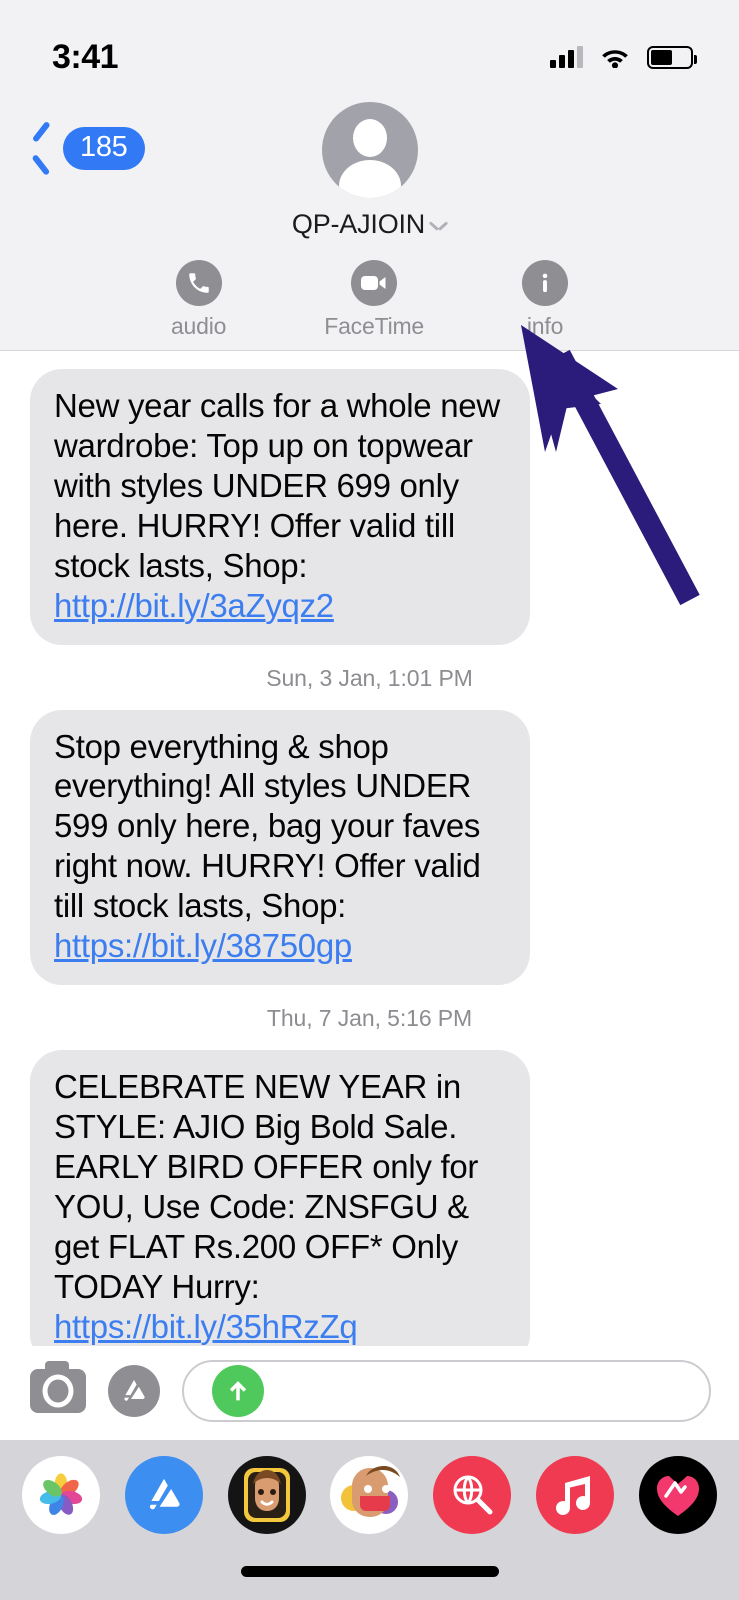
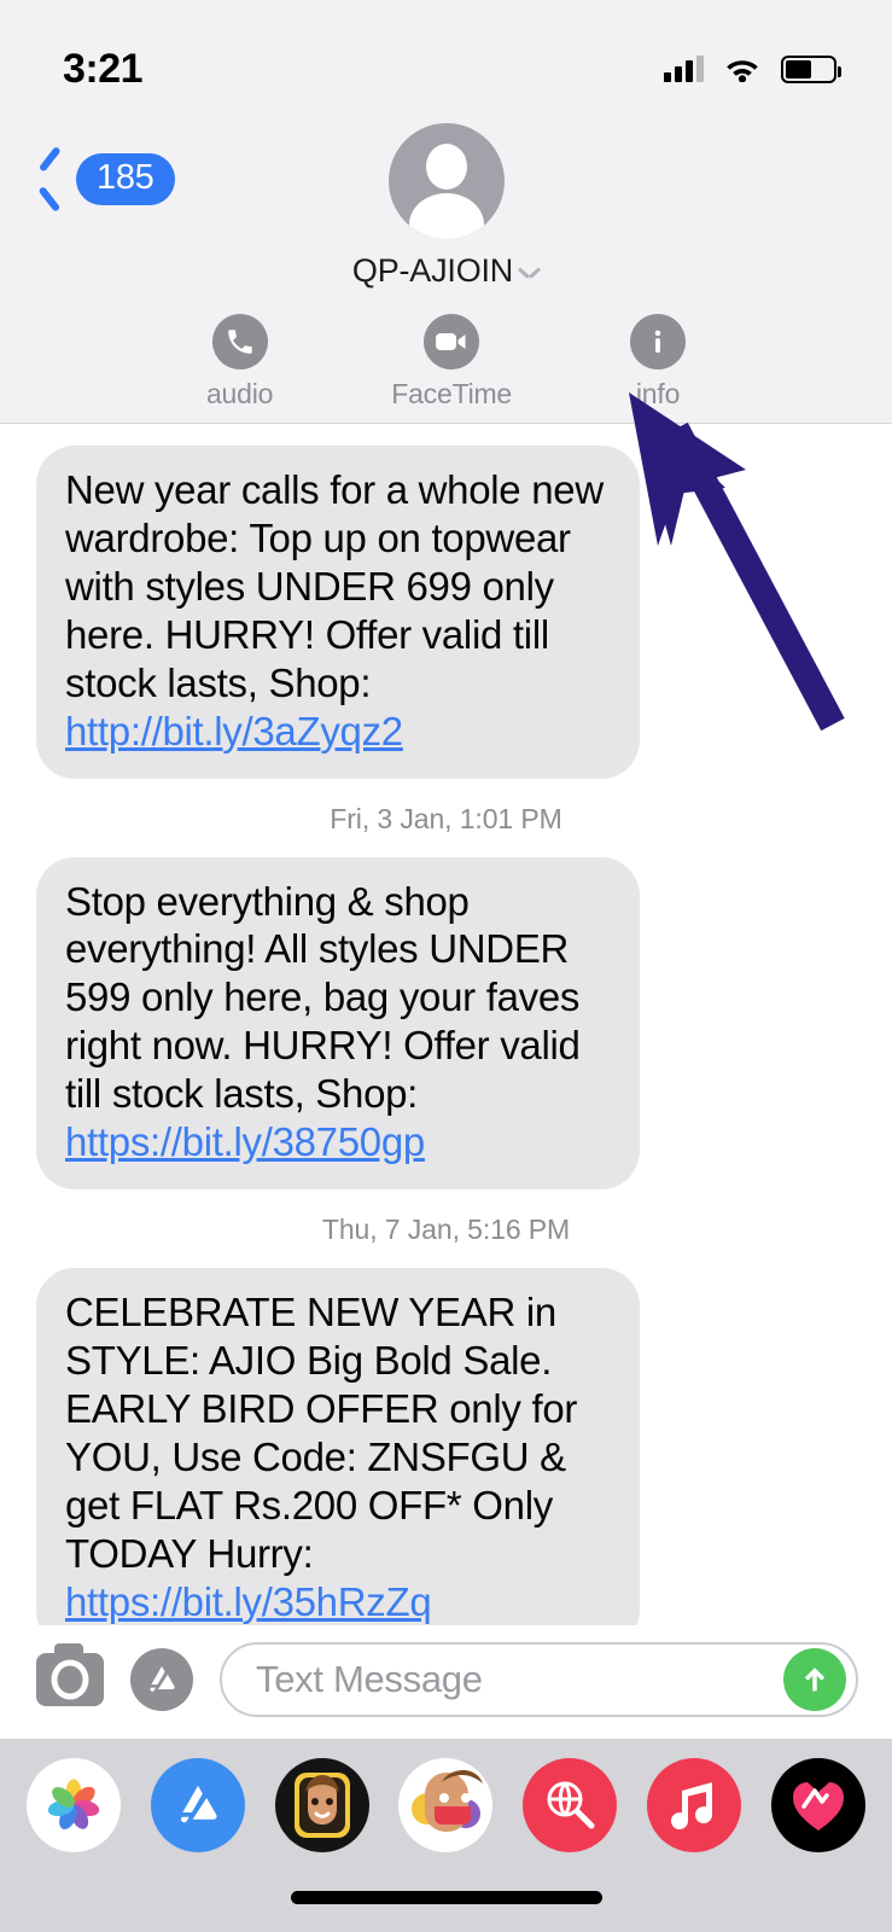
- 3:41
+ 3:21
  185
  QP-AJIOIN
  audio
  FaceTime
  info
  New year calls for a whole new wardrobe: Top up on topwear with styles UNDER 699 only here. HURRY! Offer valid till stock lasts, Shop: http://bit.ly/3aZyqz2
- Sun, 3 Jan, 1:01 PM
+ Fri, 3 Jan, 1:01 PM
  Stop everything & shop everything! All styles UNDER 599 only here, bag your faves right now. HURRY! Offer valid till stock lasts, Shop: https://bit.ly/38750gp
  Thu, 7 Jan, 5:16 PM
  CELEBRATE NEW YEAR in STYLE: AJIO Big Bold Sale. EARLY BIRD OFFER only for YOU, Use Code: ZNSFGU & get FLAT Rs.200 OFF* Only TODAY Hurry: https://bit.ly/35hRzZq
+ Text Message
